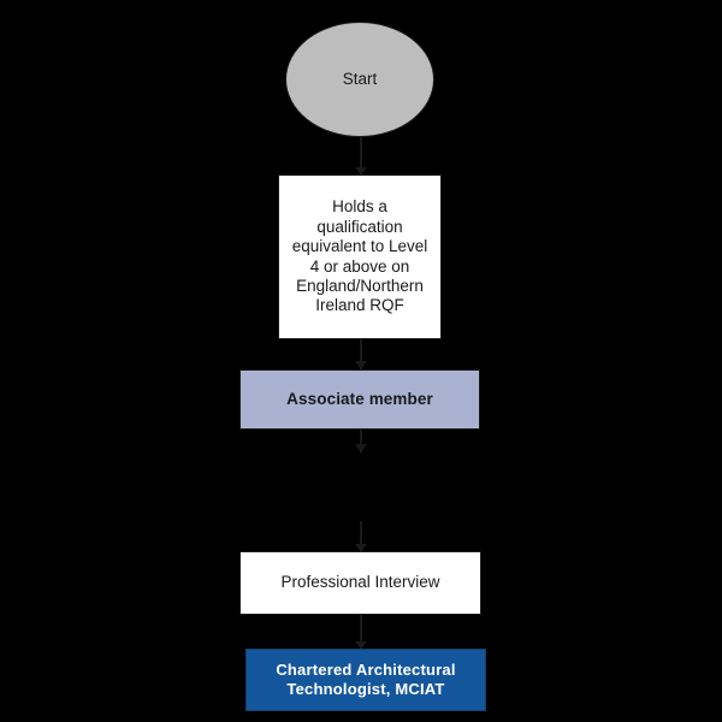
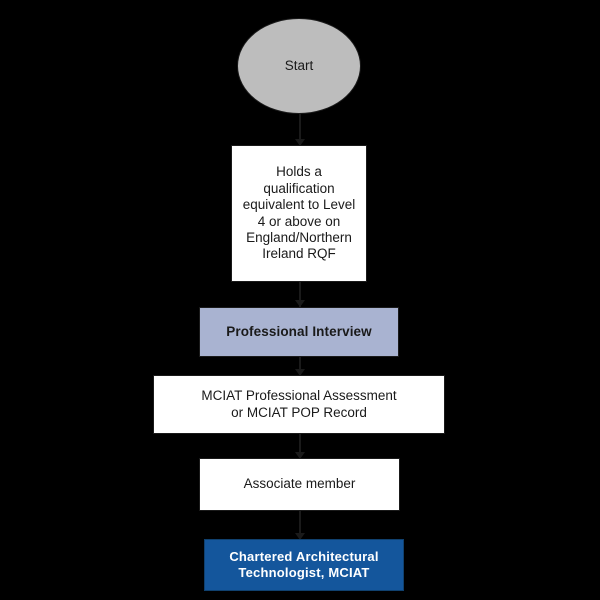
  Start
  Holds a
  qualification
  equivalent to Level
  4 or above on
  England/Northern
  Ireland RQF
- Associate member
+ Professional Interview
+ MCIAT Professional Assessment
+ or MCIAT POP Record
- Professional Interview
+ Associate member
  Chartered Architectural
  Technologist, MCIAT
